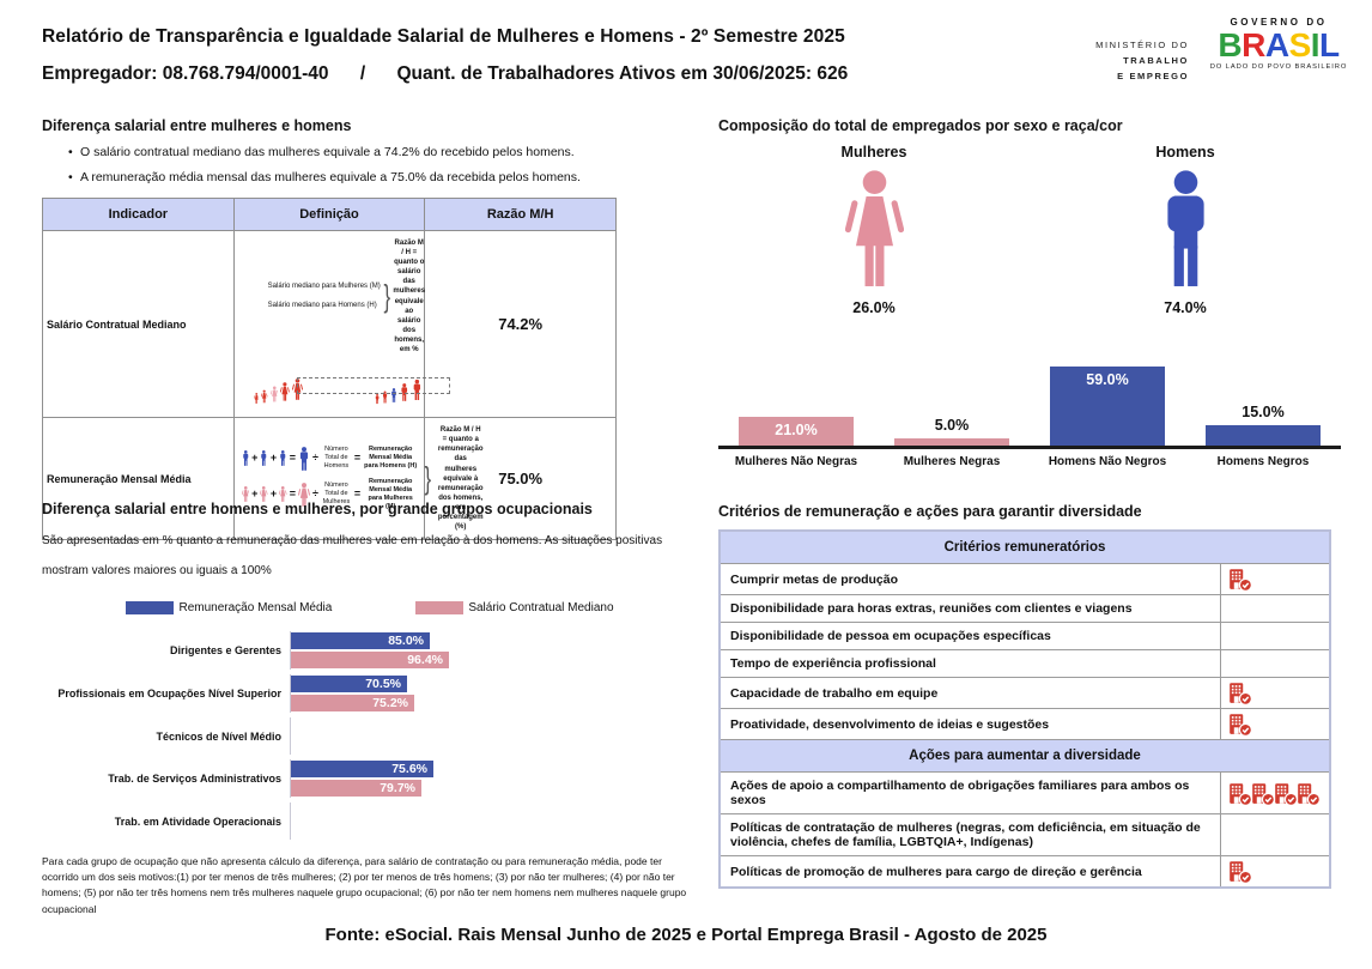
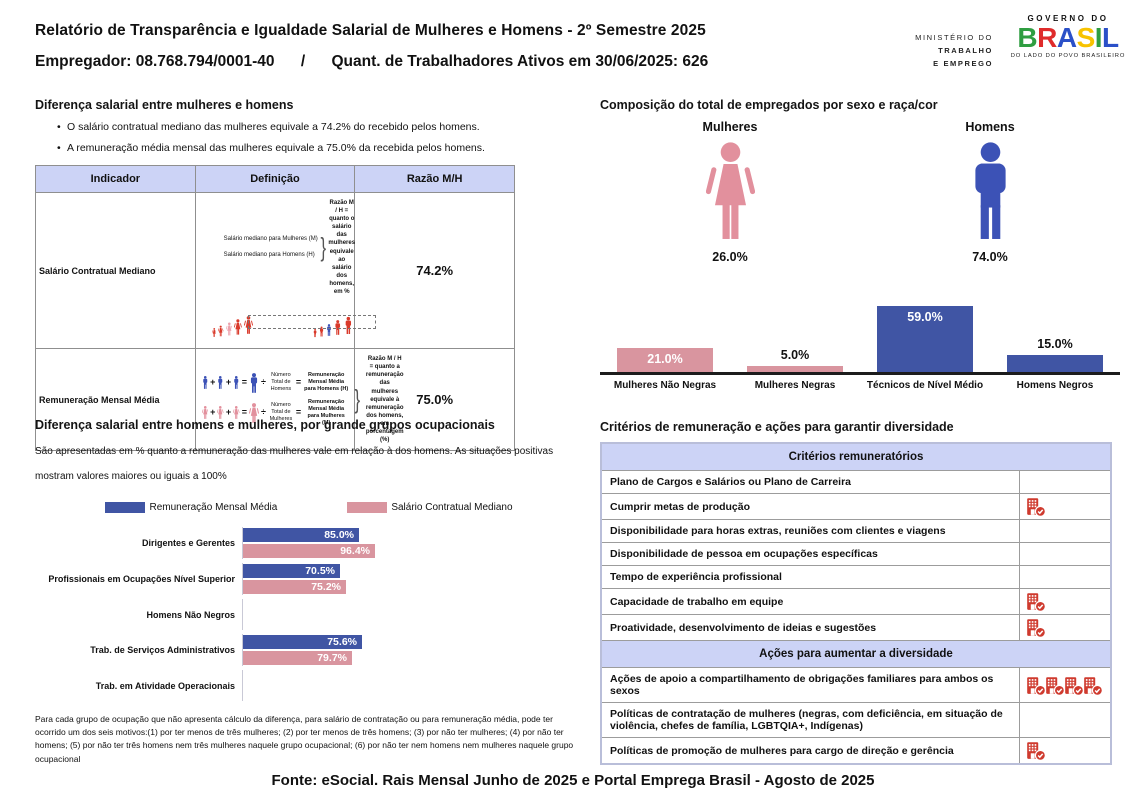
  Relatório de Transparência e Igualdade Salarial de Mulheres e Homens - 2º Semestre 2025
  Empregador: 08.768.794/0001-40 / Quant. de Trabalhadores Ativos em 30/06/2025: 626
  MINISTÉRIO DO
  TRABALHO
  E EMPREGO
  GOVERNO DO
  BRASIL
  Diferença salarial entre mulheres e homens
  O salário contratual mediano das mulheres equivale a 74.2% do recebido pelos homens.
  A remuneração média mensal das mulheres equivale a 75.0% da recebida pelos homens.
  Indicador	Definição	Razão M/H
  Composição do total de empregados por sexo e raça/cor
  Mulheres
  26.0%
  Homens
  74.0%
  21.0%
  5.0%
  59.0%
  15.0%
  Mulheres Não Negras
  Mulheres Negras
- Homens Não Negros
+ Técnicos de Nível Médio
  Homens Negros
  Diferença salarial entre homens e mulheres, por grande grupos ocupacionais
  São apresentadas em % quanto a remuneração das mulheres vale em relação à dos homens. As situações positivas
  mostram valores maiores ou iguais a 100%
  Remuneração Mensal Média
  Salário Contratual Mediano
  Dirigentes e Gerentes
  85.0%
  96.4%
  Profissionais em Ocupações Nível Superior
  70.5%
  75.2%
- Técnicos de Nível Médio
+ Homens Não Negros
  Trab. de Serviços Administrativos
  75.6%
  79.7%
  Trab. em Atividade Operacionais
  Para cada grupo de ocupação que não apresenta cálculo da diferença, para salário de contratação ou para remuneração média, pode ter ocorrido um dos seis motivos:(1) por ter menos de três mulheres; (2) por ter menos de três homens; (3) por não ter mulheres; (4) por não ter homens; (5) por não ter três homens nem três mulheres naquele grupo ocupacional; (6) por não ter nem homens nem mulheres naquele grupo ocupacional
  Critérios de remuneração e ações para garantir diversidade
  Critérios remuneratórios
+ Plano de Cargos e Salários ou Plano de Carreira
  Cumprir metas de produção
  Disponibilidade para horas extras, reuniões com clientes e viagens
  Disponibilidade de pessoa em ocupações específicas
  Tempo de experiência profissional
  Capacidade de trabalho em equipe
  Proatividade, desenvolvimento de ideias e sugestões
  Ações para aumentar a diversidade
  Ações de apoio a compartilhamento de obrigações familiares para ambos os sexos
  Políticas de contratação de mulheres (negras, com deficiência, em situação de violência, chefes de família, LGBTQIA+, Indígenas)
  Políticas de promoção de mulheres para cargo de direção e gerência
  Fonte: eSocial. Rais Mensal Junho de 2025 e Portal Emprega Brasil - Agosto de 2025
